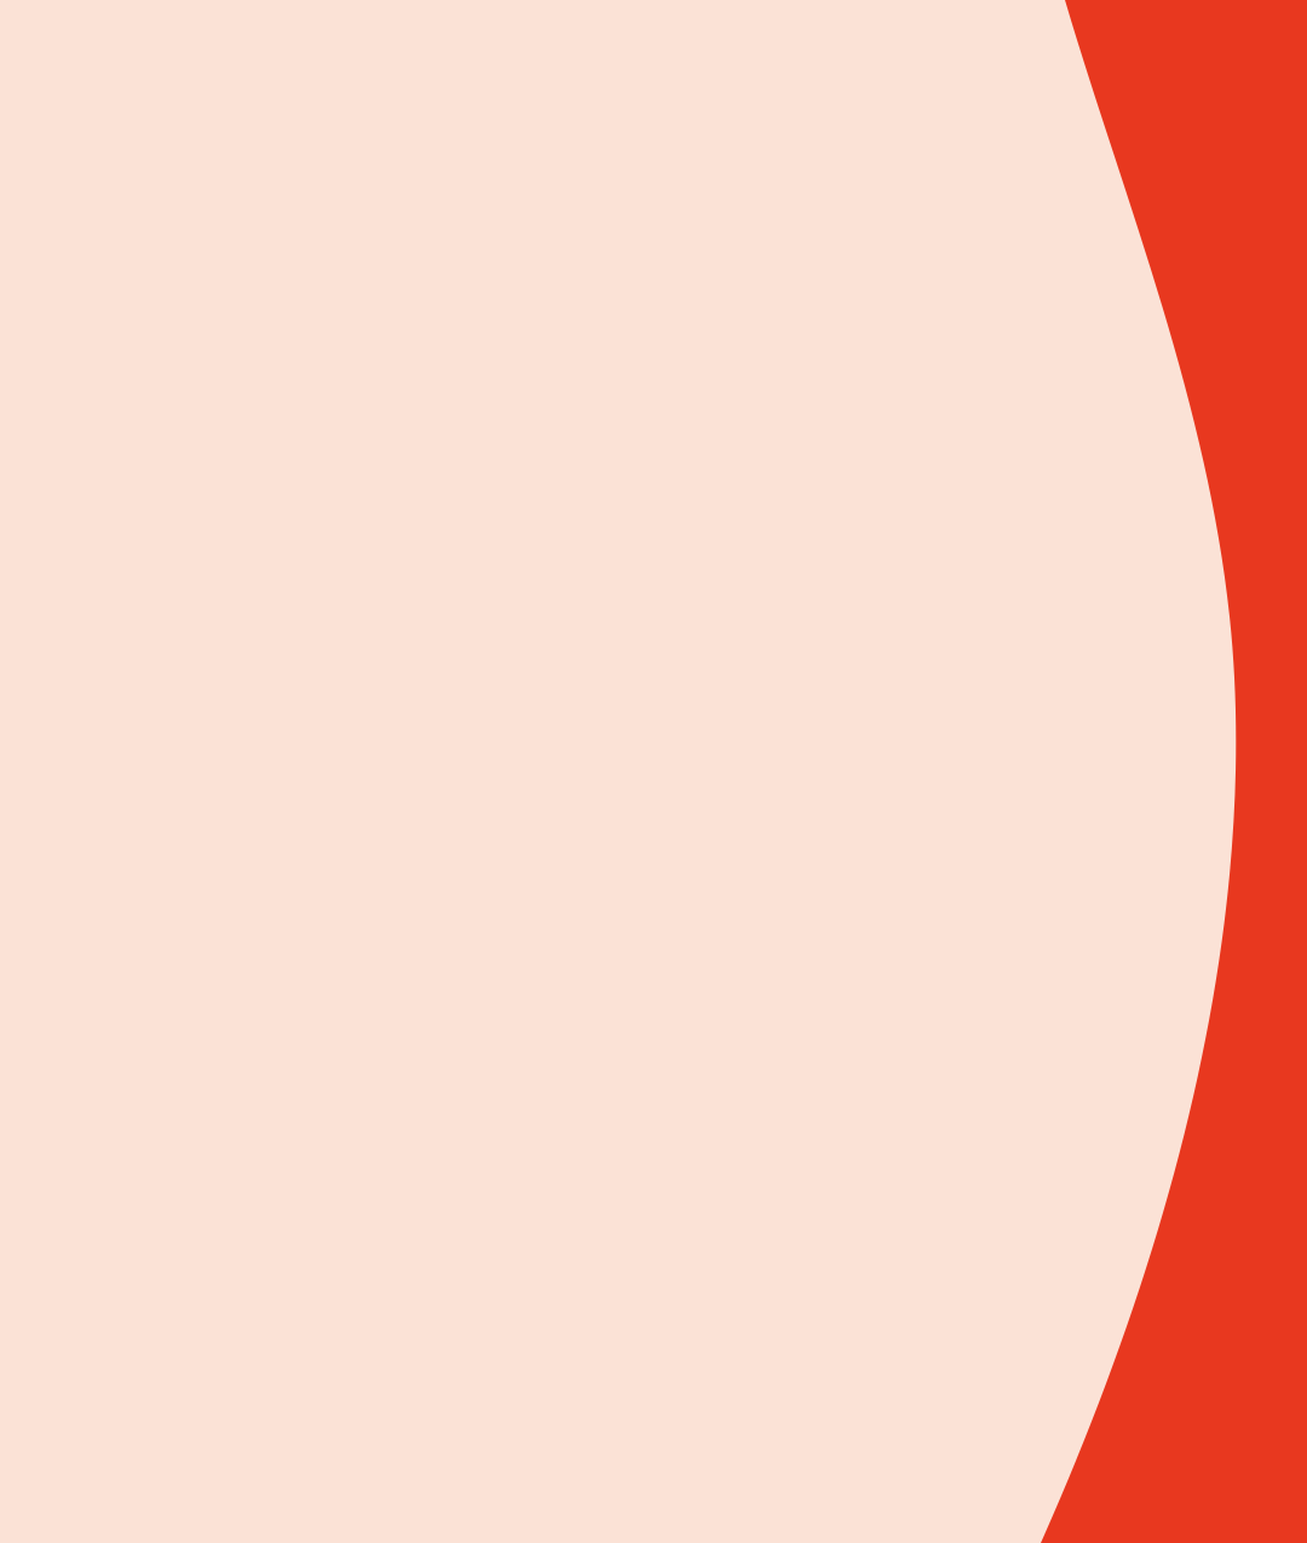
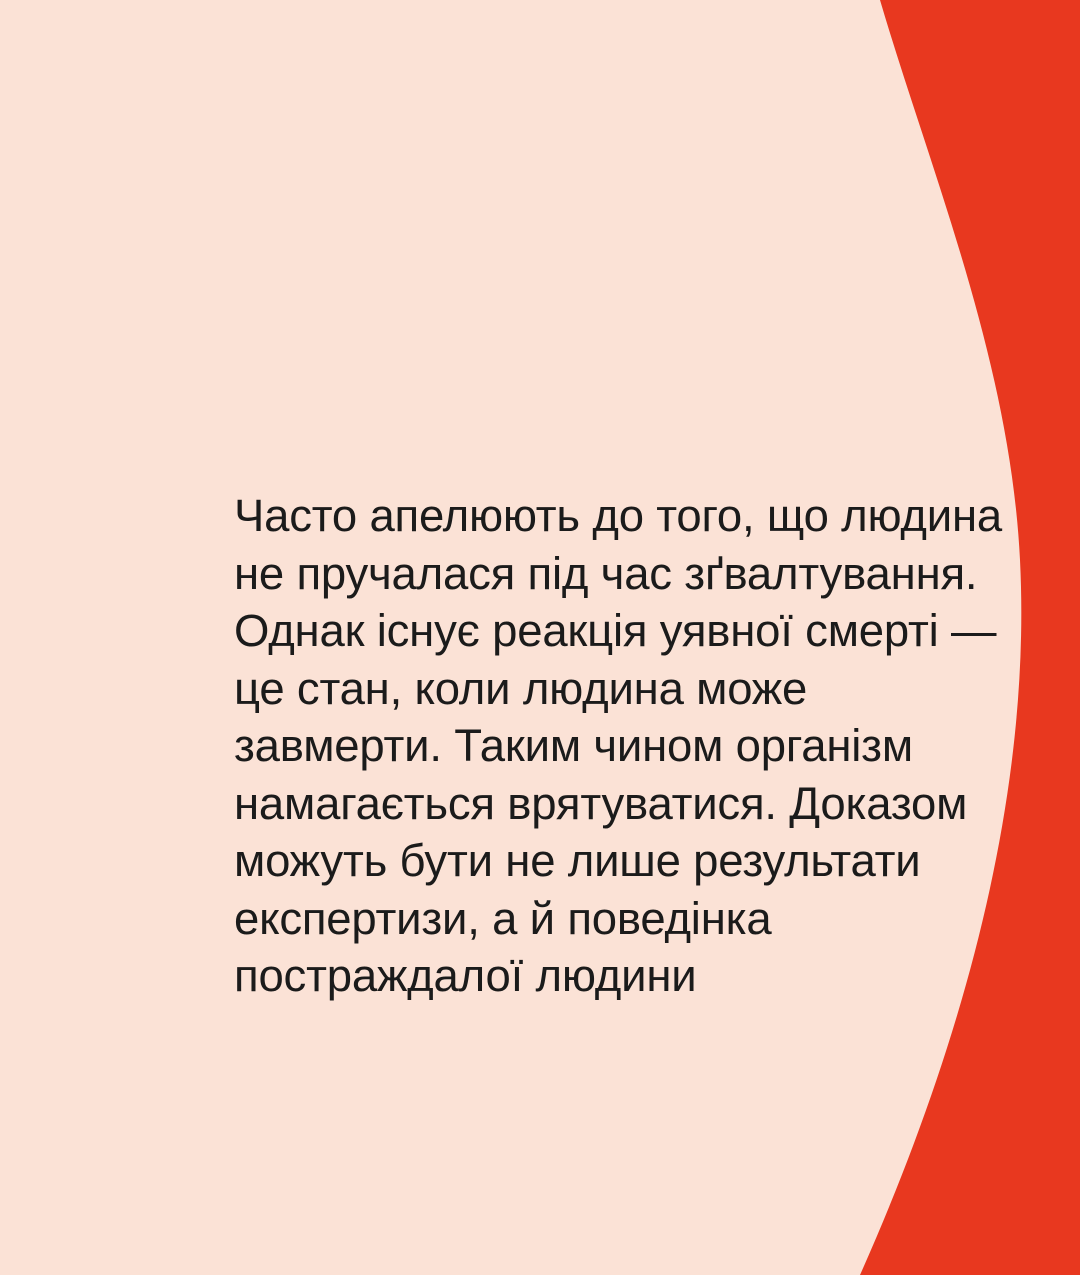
+ Часто апелюють до того, що людина не пручалася під час зґвалтування. Однак існує реакція уявної смерті — це стан, коли людина може завмерти. Таким чином організм намагається врятуватися. Доказом можуть бути не лише результати експертизи, а й поведінка постраждалої людини
